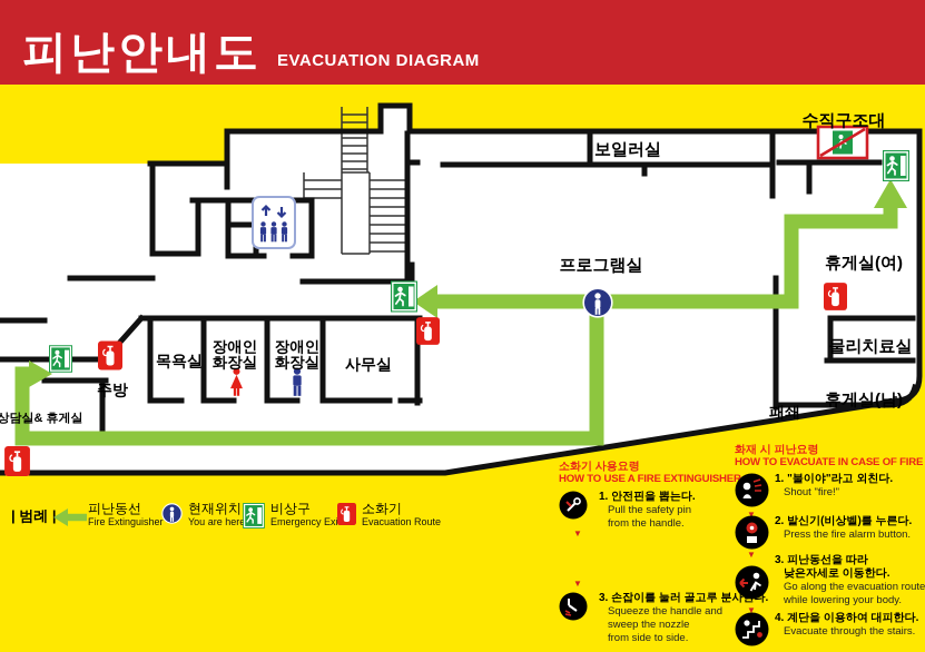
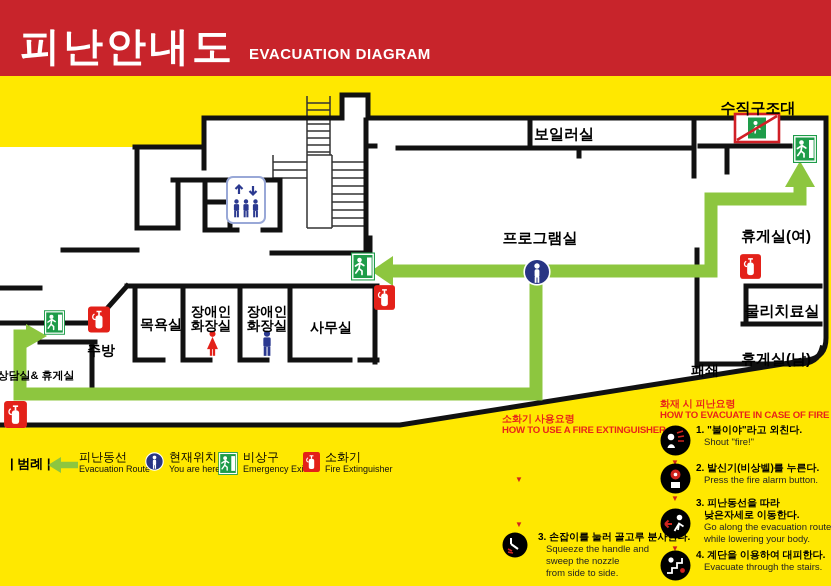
  피난안내도
  EVACUATION DIAGRAM
  수직구조대
  보일러실
  프로그램실
  휴게실(여)
  물리치료실
  휴게실(남)
  패쇄
  사무실
  목욕실
  장애인
  화장실
  장애인
  화장실
  주방
  상담실& 휴게실
  | 범례 |
  피난동선
- Fire Extinguisher
+ Evacuation Route
  현재위치
  You are here
  비상구
  Emergency Exi
  소화기
- Evacuation Route
+ Fire Extinguisher
  소화기 사용요령
  HOW TO USE A FIRE EXTINGUISHER
- 1. 안전핀을 뽑는다.
- Pull the safety pin
- from the handle.
  ▼
  ▼
  3. 손잡이를 눌러 골고루 분사다.
  Squeeze the handle and
  sweep the nozzle
  from side to side.
  화재 시 피난요령
  HOW TO EVACUATE IN CASE OF FIRE
  1. "불이야"라고 외친다.
  Shout "fire!"
  ▼
  2. 발신기(비상벨)를 누른다.
  Press the fire alarm button.
  ▼
  3. 피난동선을 따라
  낮은자세로 이동한다.
  Go along the evacuation route
  while lowering your body.
  ▼
  4. 계단을 이용하여 대피한다.
  Evacuate through the stairs.
